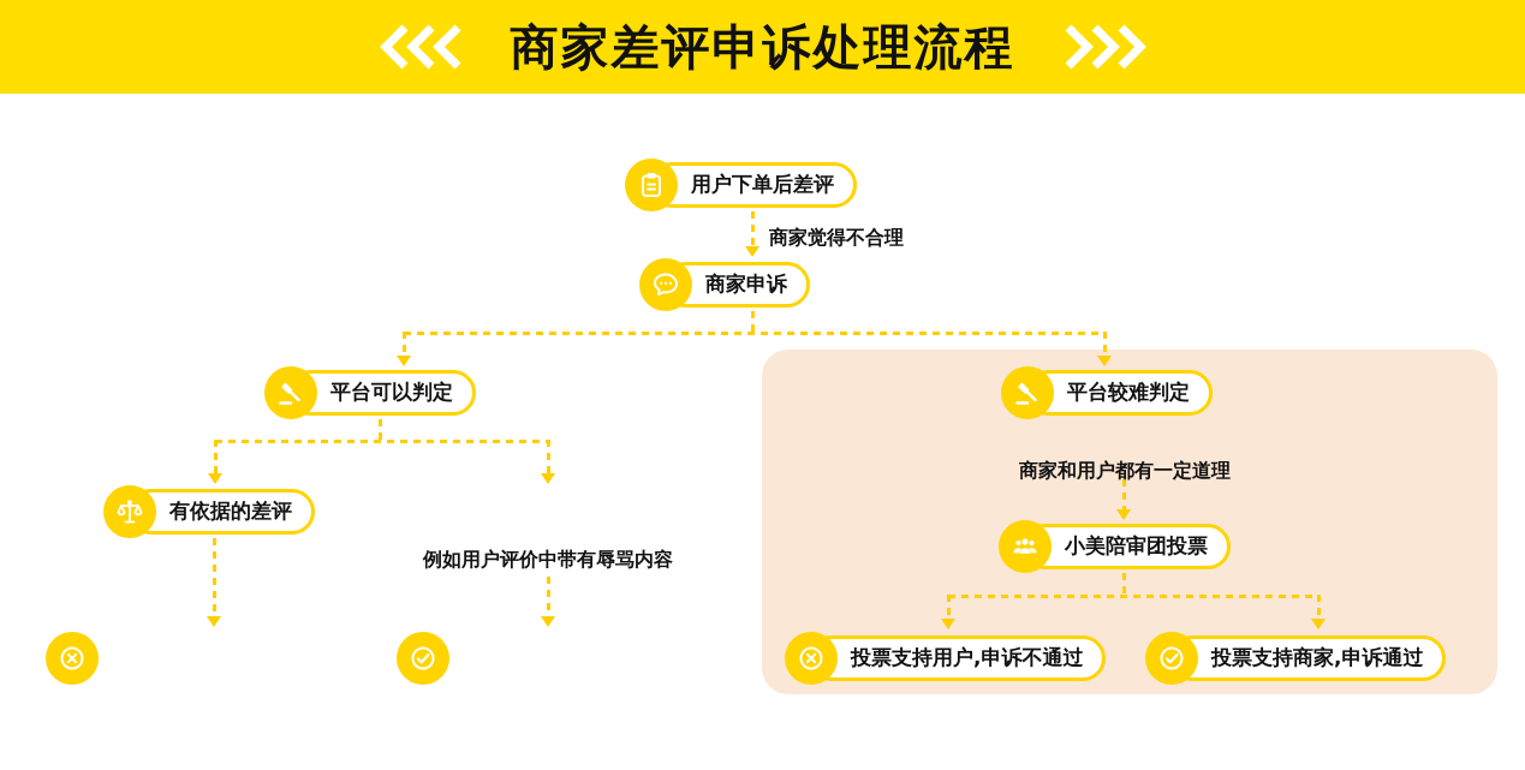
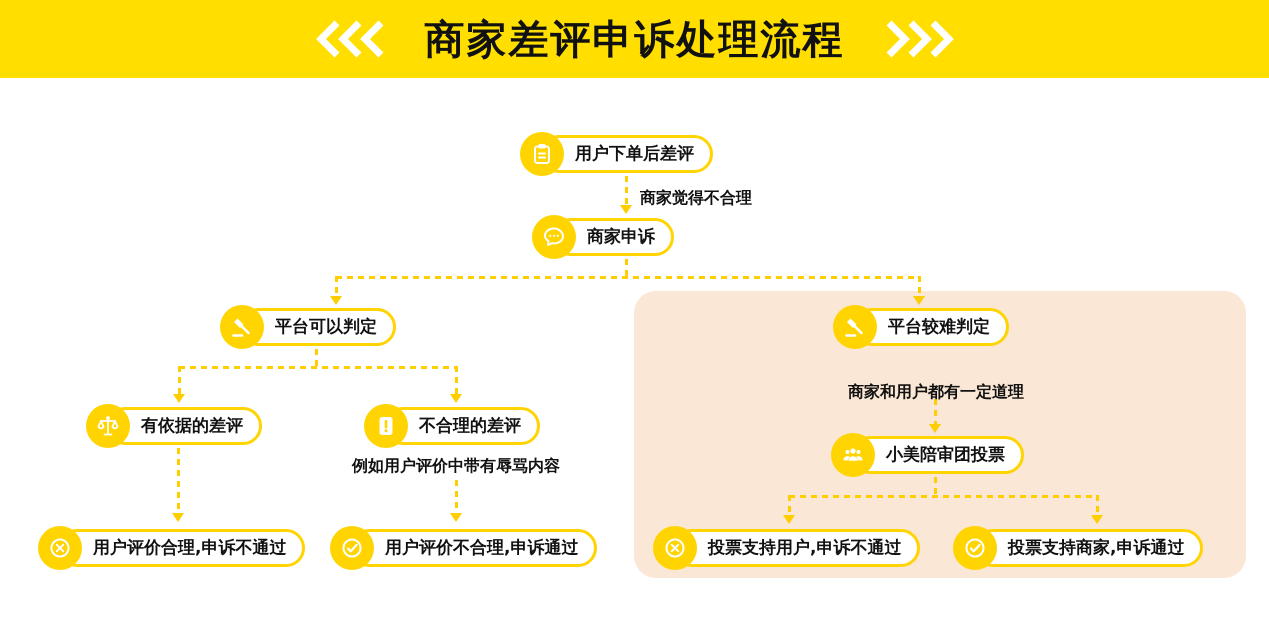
  商家差评申诉处理流程
  商家觉得不合理
  例如用户评价中带有辱骂内容
  商家和用户都有一定道理
  用户下单后差评
  商家申诉
  平台可以判定
  平台较难判定
  有依据的差评
+ 不合理的差评
+ 用户评价合理,申诉不通过
+ 用户评价不合理,申诉通过
  小美陪审团投票
  投票支持用户,申诉不通过
  投票支持商家,申诉通过
